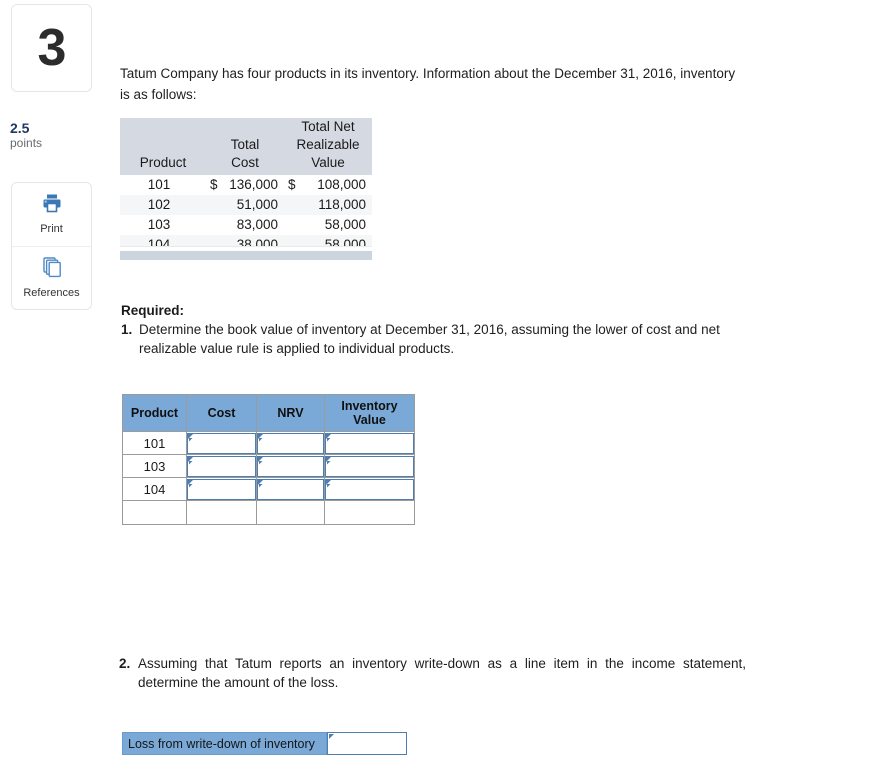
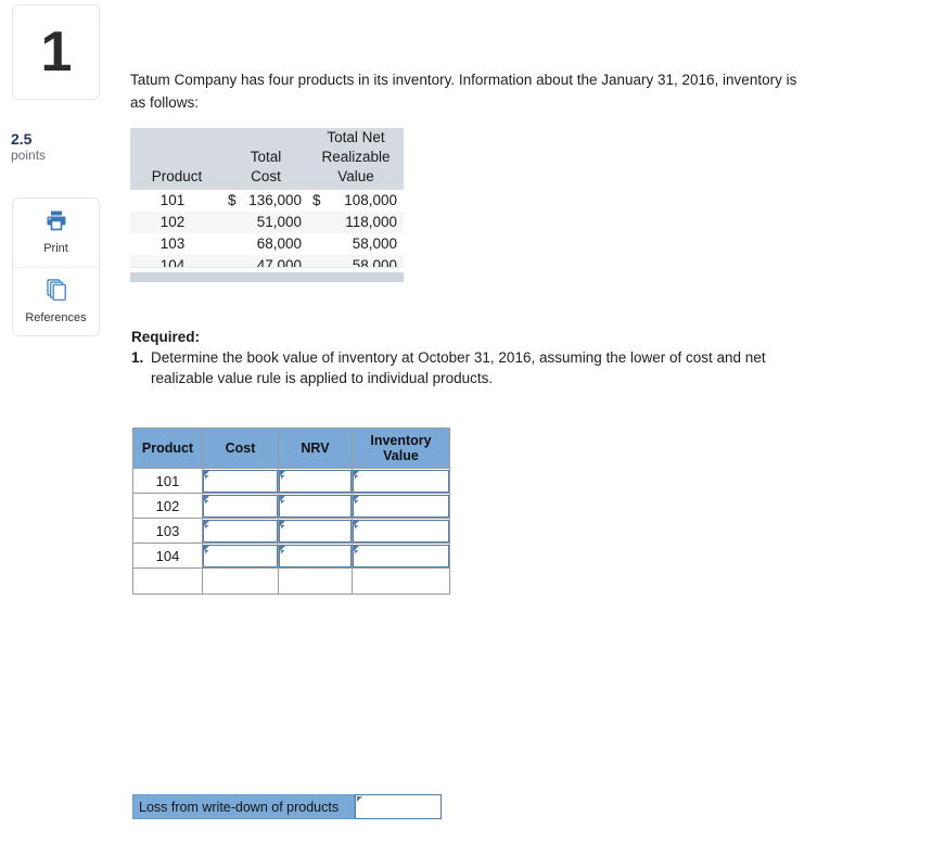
- 3
+ 1
  2.5
  points
  Print
  References
- Tatum Company has four products in its inventory. Information about the December 31, 2016, inventory is as follows:
+ Tatum Company has four products in its inventory. Information about the January 31, 2016, inventory is as follows:
  Product	Total Cost	Total Net Realizable Value
  101	$ 136,000	$ 108,000
  102	51,000	118,000
- 103	83,000	58,000
+ 103	68,000	58,000
- 104	38,000	58,000
+ 104	47,000	58,000
  Required:
  1.
- Determine the book value of inventory at December 31, 2016, assuming the lower of cost and net realizable value rule is applied to individual products.
+ Determine the book value of inventory at October 31, 2016, assuming the lower of cost and net realizable value rule is applied to individual products.
  Product	Cost	NRV	Inventory Value
  101
+ 102
  103
  104
- 2.
- Assuming that Tatum reports an inventory write-down as a line item in the income statement, determine the amount of the loss.
- Loss from write-down of inventory
+ Loss from write-down of products
